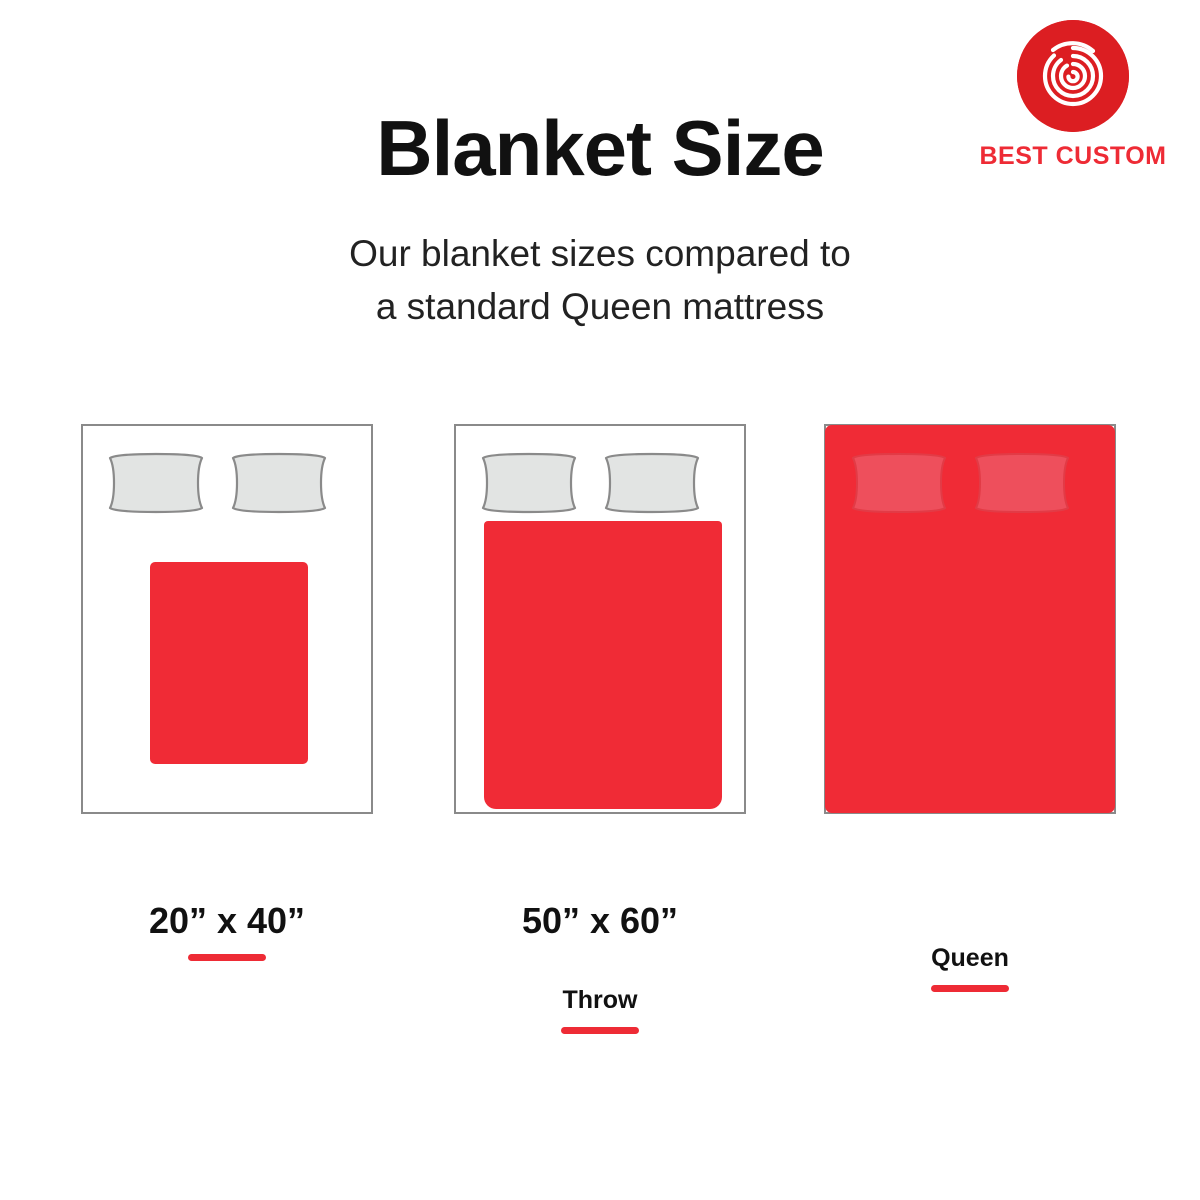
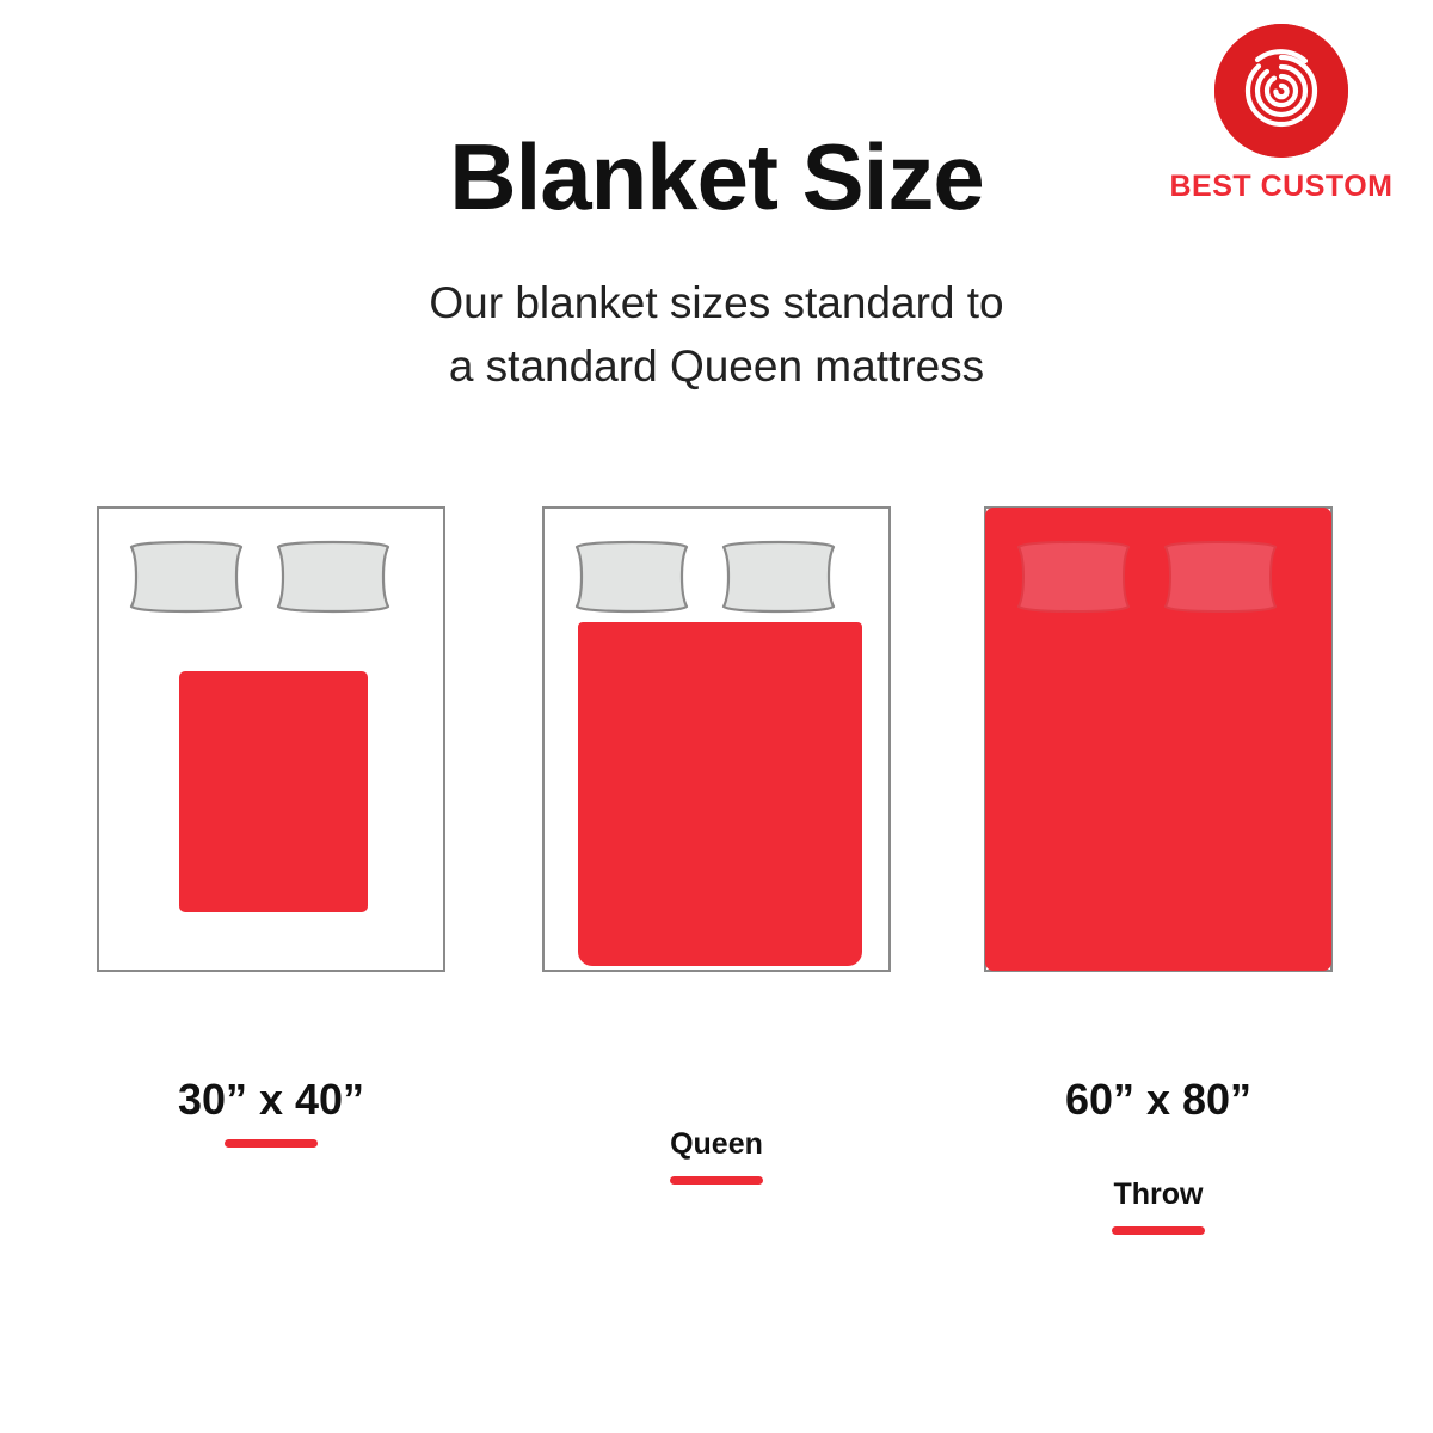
  BEST CUSTOM
  Blanket Size
- Our blanket sizes compared to
+ Our blanket sizes standard to
  a standard Queen mattress
- 20” x 40”
+ 30” x 40”
- 50” x 60”
- Throw
+ Queen
+ 60” x 80”
- Queen
+ Throw
